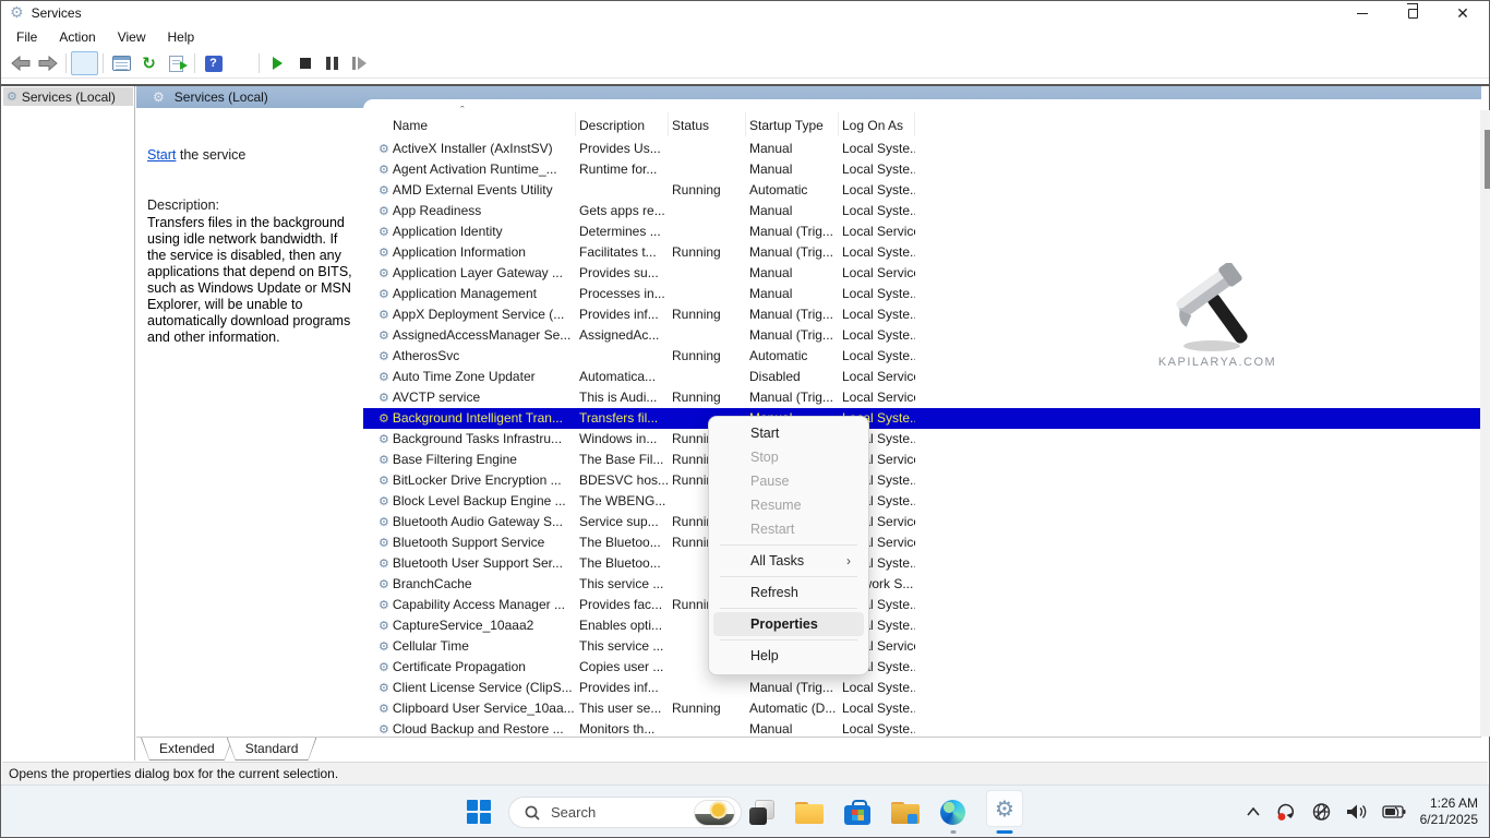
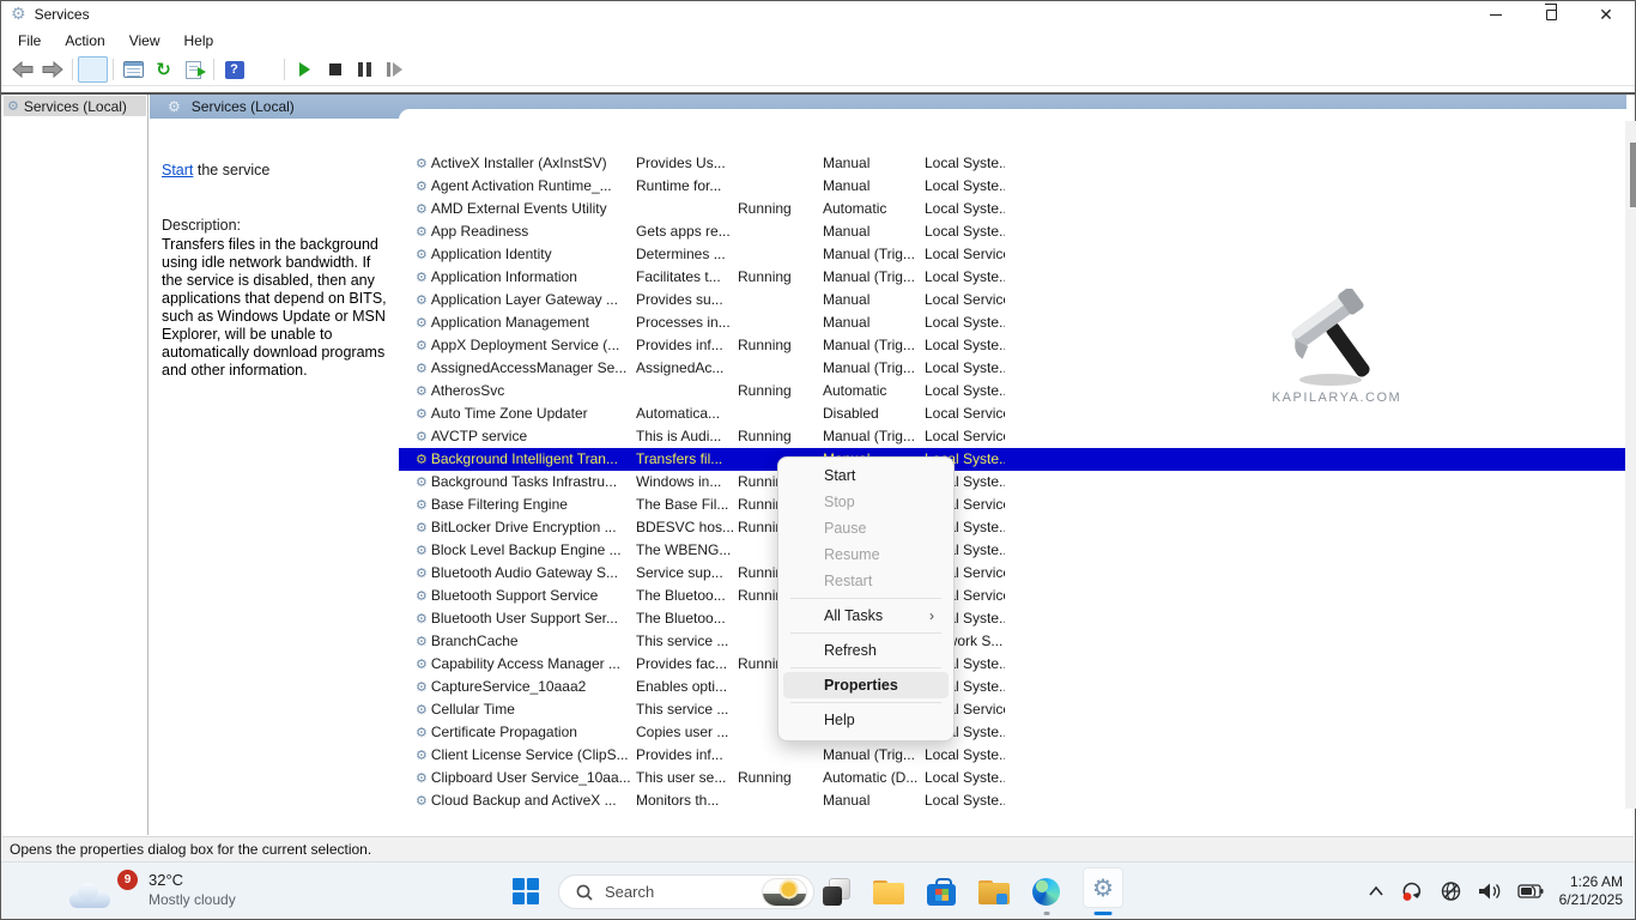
  ⚙
  Services
  ✕
  File
  Action
  View
  Help
  ↻
  ?
  ⚙
  Services (Local)
  ⚙
  Services (Local)
  Start the service
  Description:
  Transfers files in the background using idle network bandwidth. If the service is disabled, then any applications that depend on BITS, such as Windows Update or MSN Explorer, will be unable to automatically download programs and other information.
- ˆ
- Name
- Description
- Status
- Startup Type
- Log On As
  ⚙
  ActiveX Installer (AxInstSV)
  Provides Us...
  Manual
  Local Syste.
  ⚙
  Agent Activation Runtime_...
  Runtime for...
  Manual
  Local Syste.
  ⚙
  AMD External Events Utility
  Running
  Automatic
  Local Syste.
  ⚙
  App Readiness
  Gets apps re...
  Manual
  Local Syste.
  ⚙
  Application Identity
  Determines ...
  Manual (Trig...
  Local Servic
  ⚙
  Application Information
  Facilitates t...
  Running
  Manual (Trig...
  Local Syste.
  ⚙
  Application Layer Gateway ...
  Provides su...
  Manual
  Local Servic
  ⚙
  Application Management
  Processes in...
  Manual
  Local Syste.
  ⚙
  AppX Deployment Service (...
  Provides inf...
  Running
  Manual (Trig...
  Local Syste.
  ⚙
  AssignedAccessManager Se...
  AssignedAc...
  Manual (Trig...
  Local Syste.
  ⚙
  AtherosSvc
  Running
  Automatic
  Local Syste.
  ⚙
  Auto Time Zone Updater
  Automatica...
  Disabled
  Local Servic
  ⚙
  AVCTP service
  This is Audi...
  Running
  Manual (Trig...
  Local Servic
  ⚙
  Background Intelligent Tran...
  Transfers fil...
  ⚙
  Background Tasks Infrastru...
  Windows in...
  Runni
  ⚙
  Base Filtering Engine
  The Base Fil...
  Runni
  ⚙
  BitLocker Drive Encryption ...
  BDESVC hos...
  Runni
  ⚙
  Block Level Backup Engine ...
  The WBENG...
  ⚙
  Bluetooth Audio Gateway S...
  Service sup...
  Runni
  ⚙
  Bluetooth Support Service
  The Bluetoo...
  Runni
  ⚙
  Bluetooth User Support Ser...
  The Bluetoo...
  ⚙
  BranchCache
  This service ...
  ⚙
  Capability Access Manager ...
  Provides fac...
  Runni
  ⚙
  CaptureService_10aaa2
  Enables opti...
  ⚙
  Cellular Time
  This service ...
  ⚙
  Certificate Propagation
  Copies user ...
  ⚙
  Client License Service (ClipS...
  Provides inf...
  Manual (Trig...
  Local Syste.
  ⚙
  Clipboard User Service_10aa...
  This user se...
  Running
  Automatic (D...
  Local Syste.
  ⚙
- Cloud Backup and Restore ...
+ Cloud Backup and ActiveX ...
  Monitors th...
  Manual
  Local Syste.
- Extended
- Standard
  Start
  Stop
  Pause
  Resume
  Restart
  All Tasks
  ›
  Refresh
  Properties
  Help
  KAPILARYA.COM
  Opens the properties dialog box for the current selection.
+ 9
+ 32°C
+ Mostly cloudy
  Search
  ⚙
  1:26 AM
  6/21/2025
